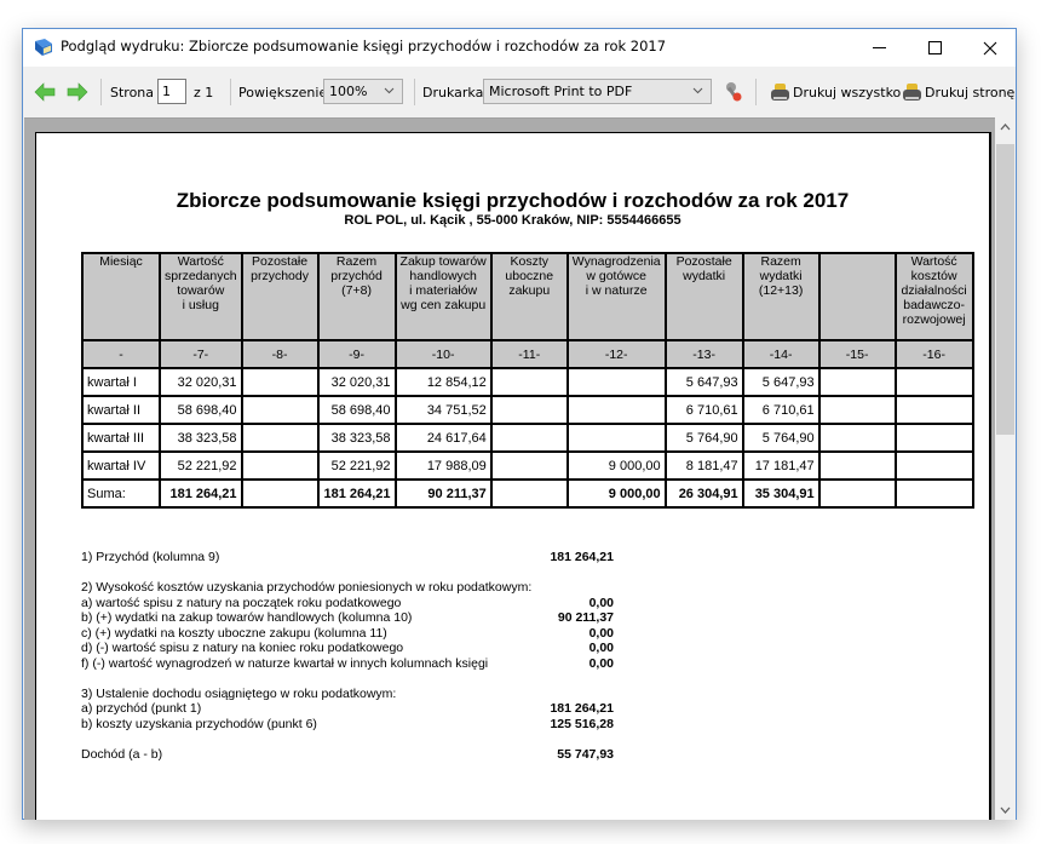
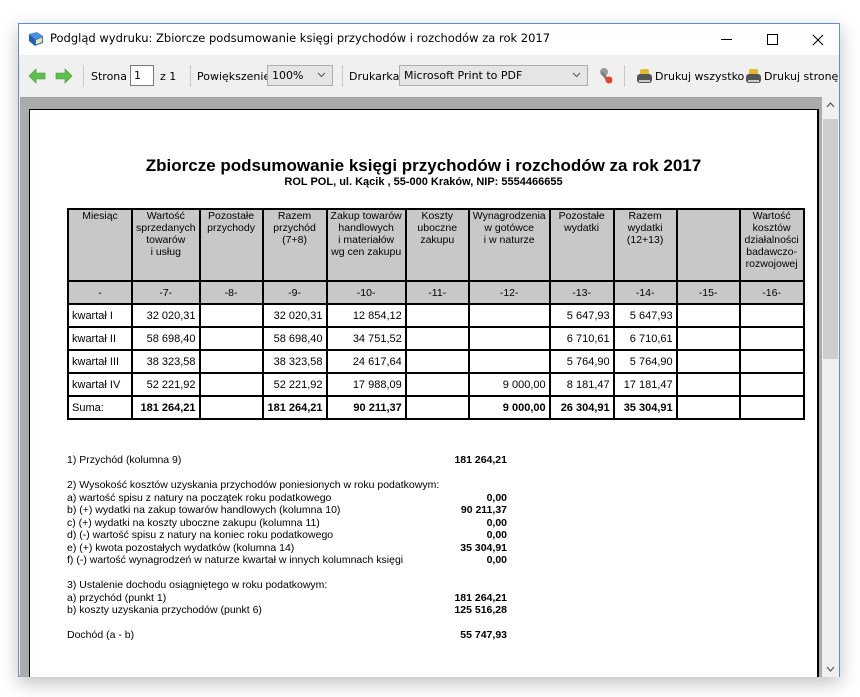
  Podgląd wydruku: Zbiorcze podsumowanie księgi przychodów i rozchodów za rok 2017
  Strona
  1
  z 1
  Powiększeni
  100%
  Drukarka
  Microsoft Print to PDF
  Drukuj wszystko
  Drukuj stronę
  Zbiorcze podsumowanie księgi przychodów i rozchodów za rok 2017
  ROL POL, ul. Kącik , 55-000 Kraków, NIP: 5554466655
  Miesiąc	Wartośćsprzedanychtowarówi usług	Pozostałeprzychody	Razemprzychód(7+8)	Zakup towarówhandlowychi materiałówwg cen zakupu	Kosztyubocznezakupu	Wynagrodzeniaw gotówcei w naturze	Pozostałewydatki	Razemwydatki(12+13)		Wartośćkosztówdziałalnościbadawczo-rozwojowej
  -	-7-	-8-	-9-	-10-	-11-	-12-	-13-	-14-	-15-	-16-
  kwartał I	32 020,31		32 020,31	12 854,12			5 647,93	5 647,93
  kwartał II	58 698,40		58 698,40	34 751,52			6 710,61	6 710,61
  kwartał III	38 323,58		38 323,58	24 617,64			5 764,90	5 764,90
  kwartał IV	52 221,92		52 221,92	17 988,09		9 000,00	8 181,47	17 181,47
  Suma:	181 264,21		181 264,21	90 211,37		9 000,00	26 304,91	35 304,91
  1) Przychód (kolumna 9)
  181 264,21
  2) Wysokość kosztów uzyskania przychodów poniesionych w roku podatkowym:
  a) wartość spisu z natury na początek roku podatkowego
  0,00
  b) (+) wydatki na zakup towarów handlowych (kolumna 10)
  90 211,37
  c) (+) wydatki na koszty uboczne zakupu (kolumna 11)
  0,00
  d) (-) wartość spisu z natury na koniec roku podatkowego
  0,00
+ e) (+) kwota pozostałych wydatków (kolumna 14)
+ 35 304,91
  f) (-) wartość wynagrodzeń w naturze kwartał w innych kolumnach księgi
  0,00
  3) Ustalenie dochodu osiągniętego w roku podatkowym:
  a) przychód (punkt 1)
  181 264,21
  b) koszty uzyskania przychodów (punkt 6)
  125 516,28
  Dochód (a - b)
  55 747,93
